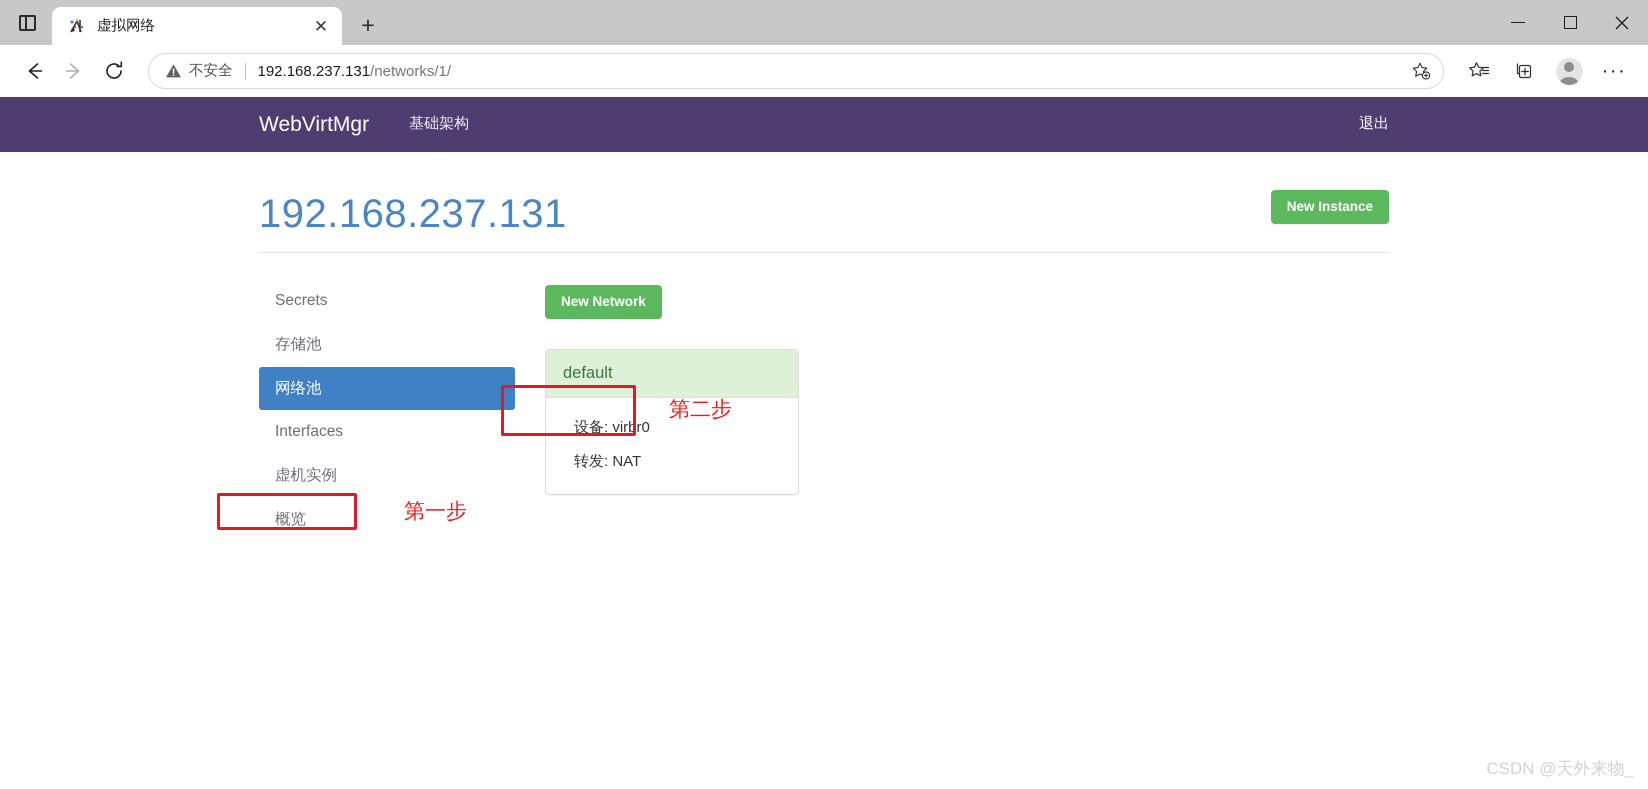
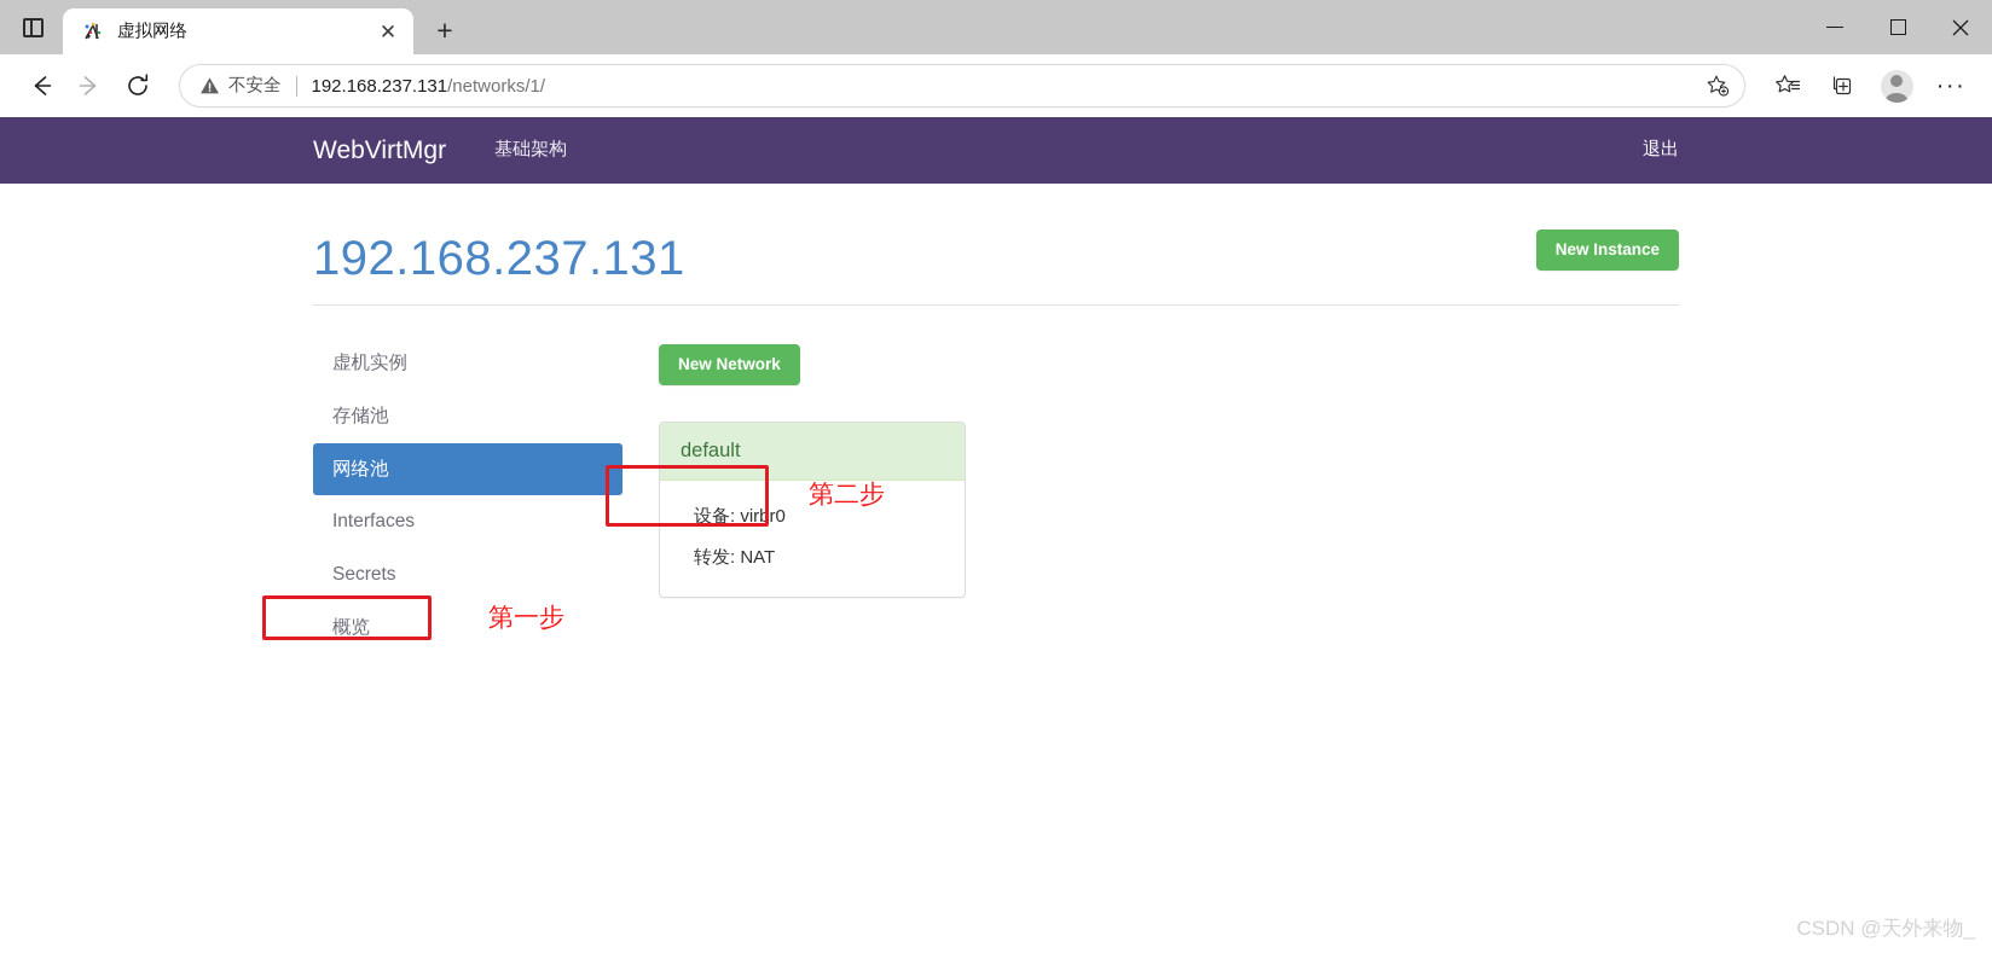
  虚拟网络
  ✕
  +
  不安全
  192.168.237.131/networks/1/
  ···
  WebVirtMgr
  基础架构
  退出
  192.168.237.131
  New Instance
- Secrets
+ 虚机实例
  存储池
  网络池
  Interfaces
- 虚机实例
+ Secrets
  概览
  New Network
  default
  设备: virbr0
  转发: NAT
  第一步
  第二步
  CSDN @天外来物_
